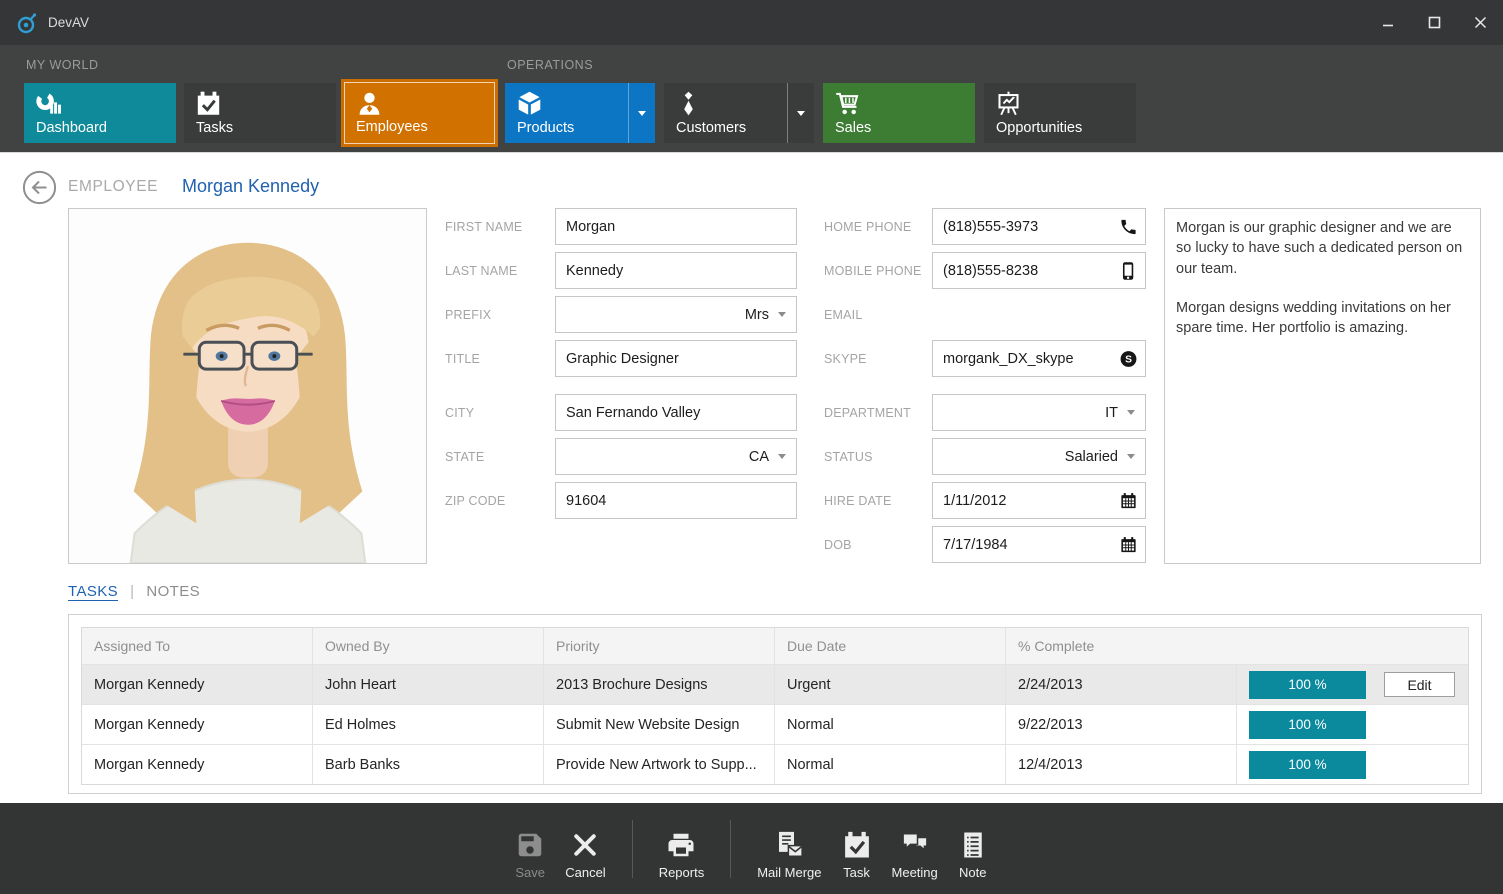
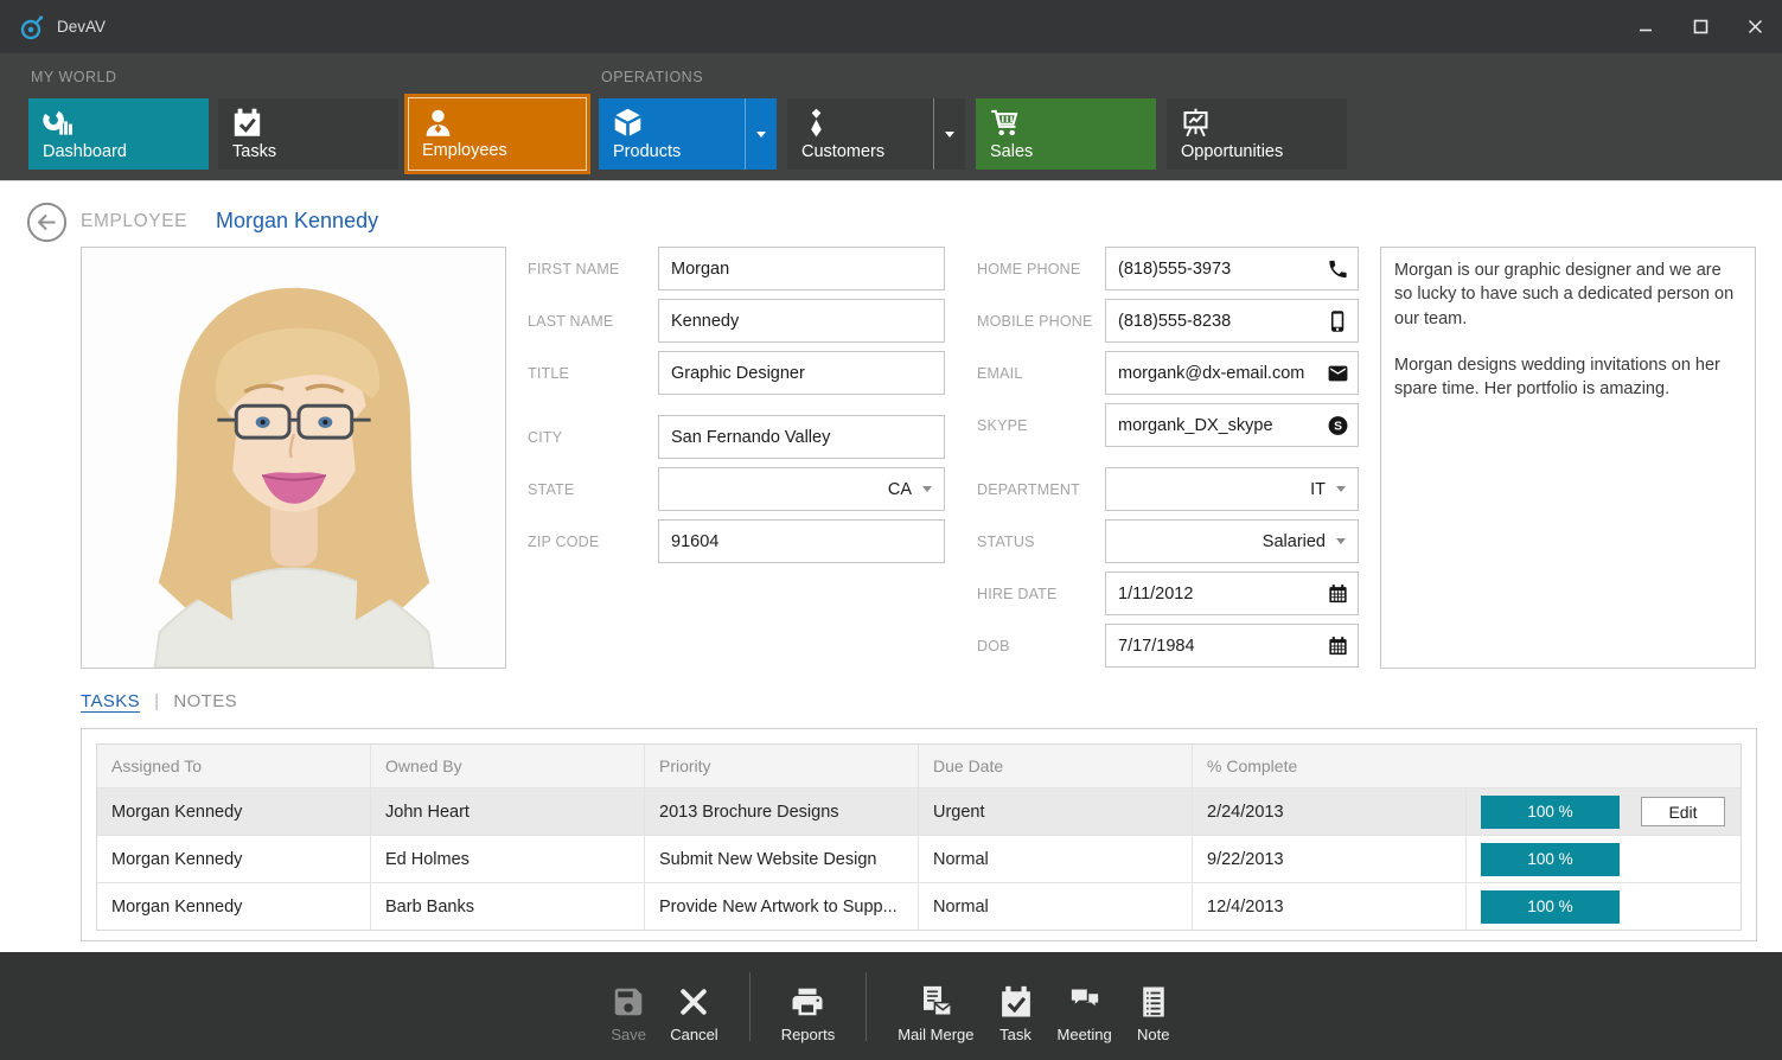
  DevAV
  MY WORLD
  OPERATIONS
  Dashboard
  Tasks
  Employees
  Products
  Customers
  Sales
  Opportunities
  EMPLOYEE
  Morgan Kennedy
  FIRST NAME
  Morgan
  LAST NAME
  Kennedy
- PREFIX
- Mrs
  TITLE
  Graphic Designer
  CITY
  San Fernando Valley
  STATE
  CA
  ZIP CODE
  91604
  HOME PHONE
  (818)555-3973
  MOBILE PHONE
  (818)555-8238
  EMAIL
+ morgank@dx-email.com
  SKYPE
  morgank_DX_skype
  S
  DEPARTMENT
  IT
  STATUS
  Salaried
  HIRE DATE
  1/11/2012
  DOB
  7/17/1984
  Morgan is our graphic designer and we are so lucky to have such a dedicated person on our team.
  Morgan designs wedding invitations on her spare time. Her portfolio is amazing.
  TASKS | NOTES
  Assigned To
  Owned By
  Priority
  Due Date
  % Complete
  Morgan Kennedy
  John Heart
  2013 Brochure Designs
  Urgent
  2/24/2013
  100 %
  Edit
  Morgan Kennedy
  Ed Holmes
  Submit New Website Design
  Normal
  9/22/2013
  100 %
  Morgan Kennedy
  Barb Banks
  Provide New Artwork to Supp...
  Normal
  12/4/2013
  100 %
  Save
  Cancel
  Reports
  Mail Merge
  Task
  Meeting
  Note
